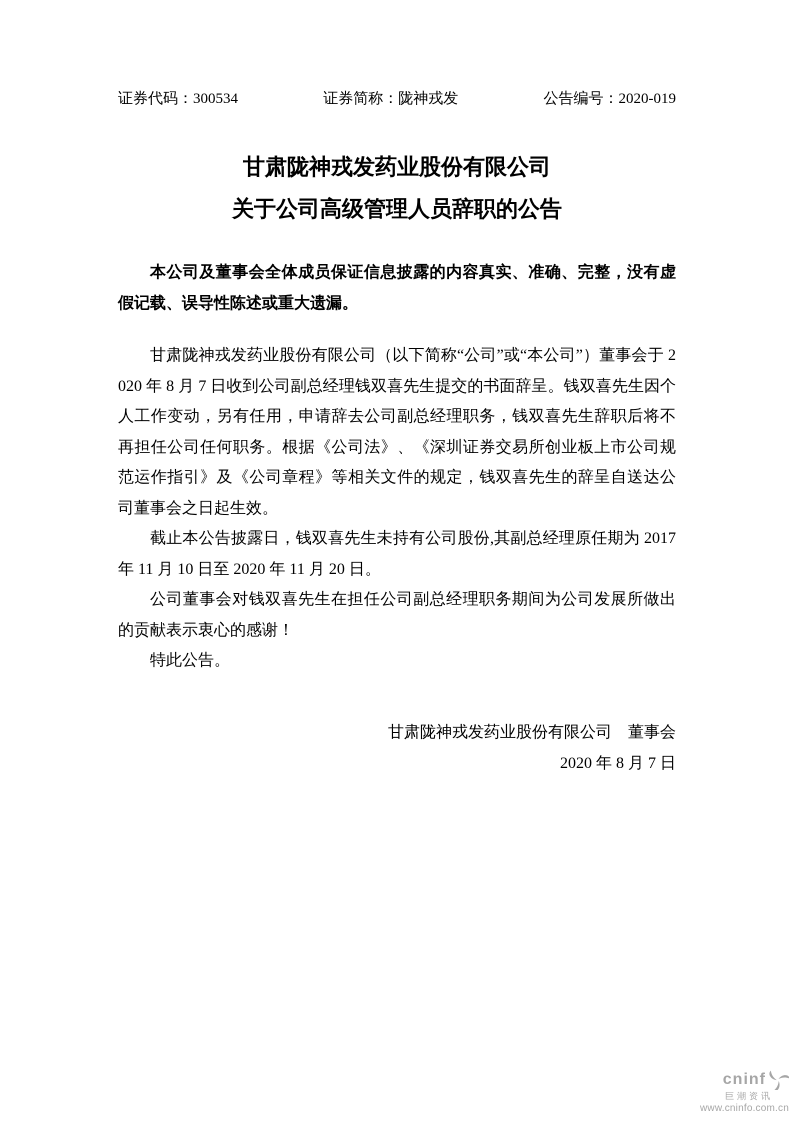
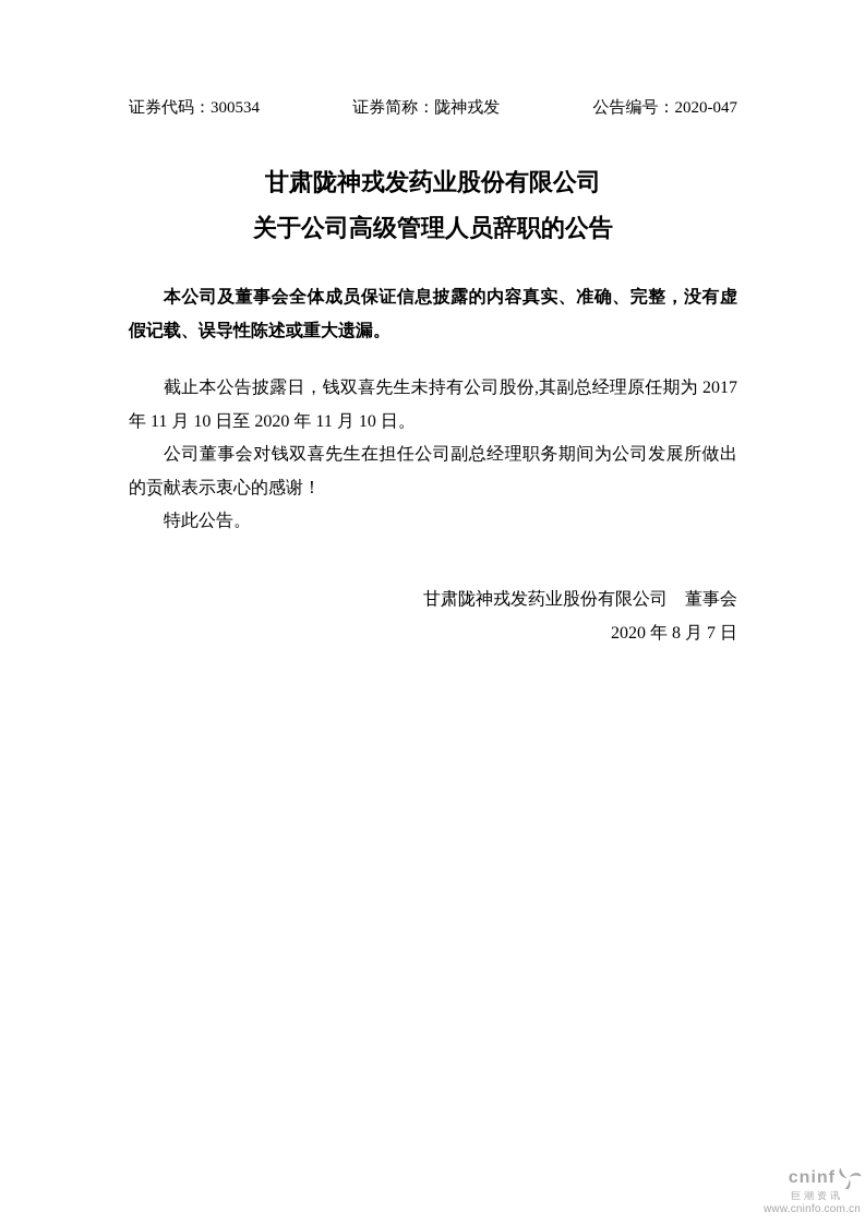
  证券代码：300534
  证券简称：陇神戎发
- 公告编号：2020-019
+ 公告编号：2020-047
  甘肃陇神戎发药业股份有限公司
  关于公司高级管理人员辞职的公告
  本公司及董事会全体成员保证信息披露的内容真实、准确、完整，没有虚假记载、误导性陈述或重大遗漏。
- 甘肃陇神戎发药业股份有限公司（以下简称“公司”或“本公司”）董事会于 2020 年 8 月 7 日收到公司副总经理钱双喜先生提交的书面辞呈。钱双喜先生因个人工作变动，另有任用，申请辞去公司副总经理职务，钱双喜先生辞职后将不再担任公司任何职务。根据《公司法》、《深圳证券交易所创业板上市公司规范运作指引》及《公司章程》等相关文件的规定，钱双喜先生的辞呈自送达公司董事会之日起生效。
- 截止本公告披露日，钱双喜先生未持有公司股份,其副总经理原任期为 2017 年 11 月 10 日至 2020 年 11 月 20 日。
+ 截止本公告披露日，钱双喜先生未持有公司股份,其副总经理原任期为 2017 年 11 月 10 日至 2020 年 11 月 10 日。
  公司董事会对钱双喜先生在担任公司副总经理职务期间为公司发展所做出的贡献表示衷心的感谢！
  特此公告。
  甘肃陇神戎发药业股份有限公司 董事会
  2020 年 8 月 7 日
  cninf
  巨潮资讯
  www.cninfo.com.cn
